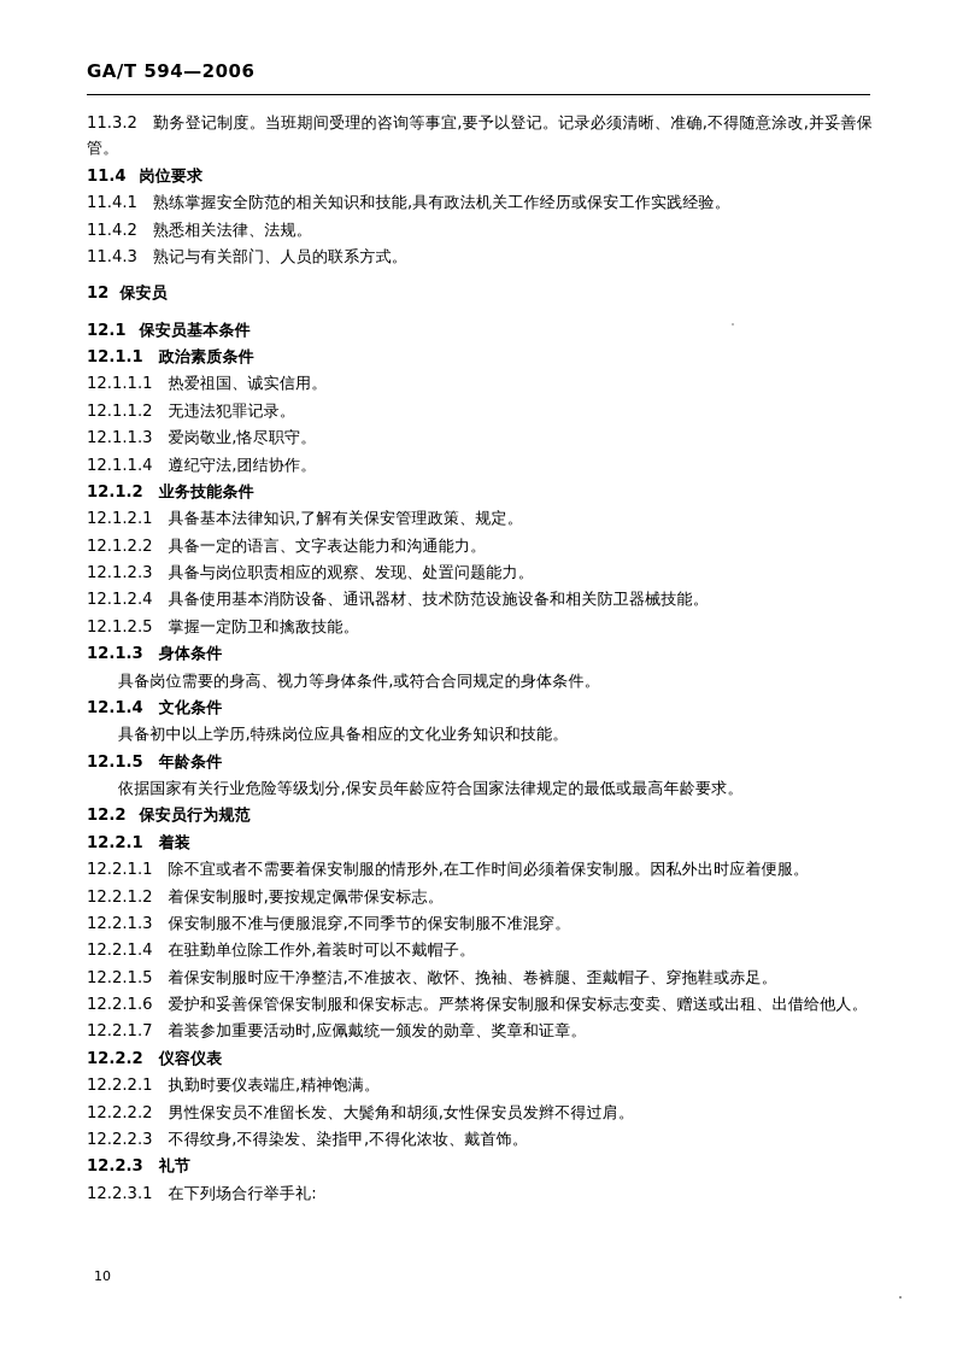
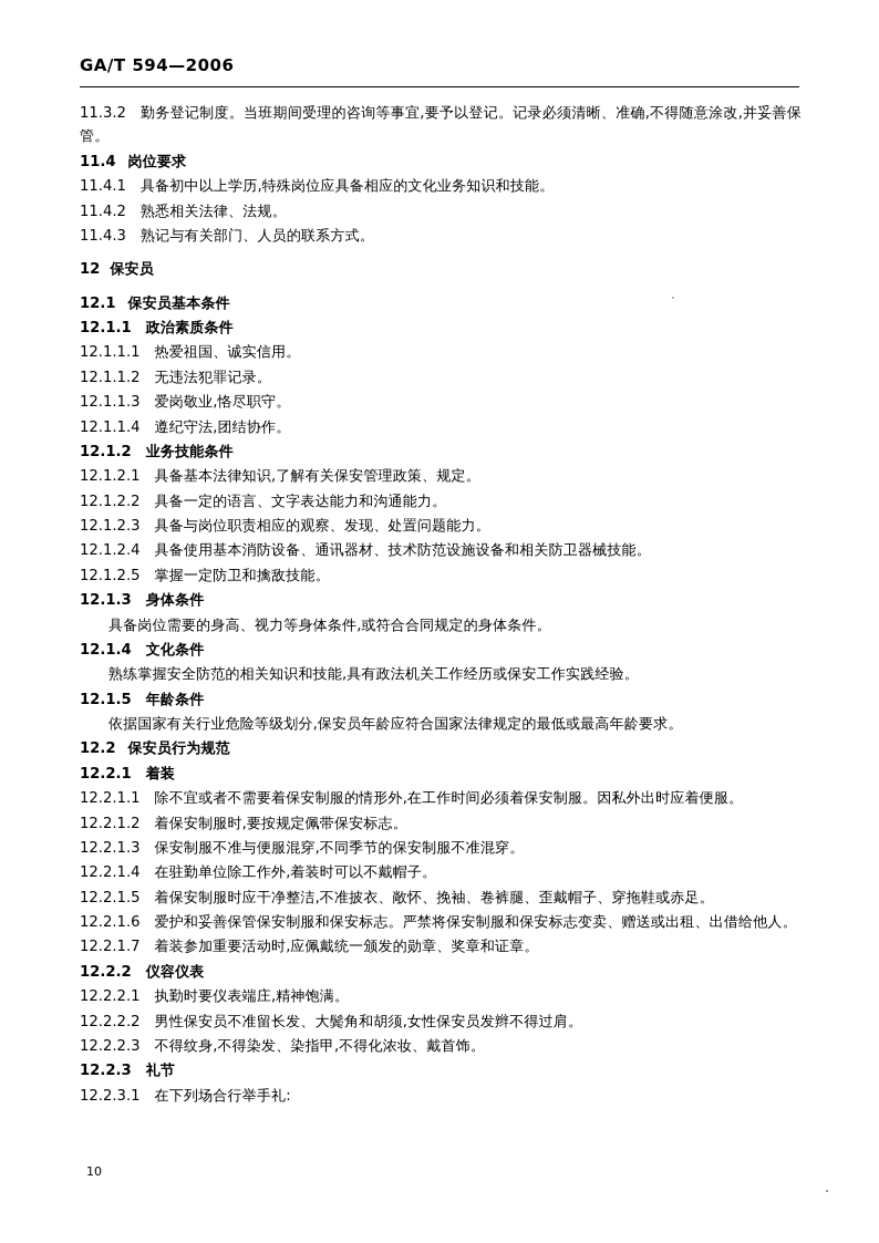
  GA/T 594—2006
  11.3.2 勤务登记制度。当班期间受理的咨询等事宜,要予以登记。记录必须清晰、准确,不得随意涂改,并妥善保管。
  11.4 岗位要求
- 11.4.1 熟练掌握安全防范的相关知识和技能,具有政法机关工作经历或保安工作实践经验。
+ 11.4.1 具备初中以上学历,特殊岗位应具备相应的文化业务知识和技能。
  11.4.2 熟悉相关法律、法规。
  11.4.3 熟记与有关部门、人员的联系方式。
  12 保安员
  12.1 保安员基本条件
  12.1.1 政治素质条件
  12.1.1.1 热爱祖国、诚实信用。
  12.1.1.2 无违法犯罪记录。
  12.1.1.3 爱岗敬业,恪尽职守。
  12.1.1.4 遵纪守法,团结协作。
  12.1.2 业务技能条件
  12.1.2.1 具备基本法律知识,了解有关保安管理政策、规定。
  12.1.2.2 具备一定的语言、文字表达能力和沟通能力。
  12.1.2.3 具备与岗位职责相应的观察、发现、处置问题能力。
  12.1.2.4 具备使用基本消防设备、通讯器材、技术防范设施设备和相关防卫器械技能。
  12.1.2.5 掌握一定防卫和擒敌技能。
  12.1.3 身体条件
  具备岗位需要的身高、视力等身体条件,或符合合同规定的身体条件。
  12.1.4 文化条件
- 具备初中以上学历,特殊岗位应具备相应的文化业务知识和技能。
+ 熟练掌握安全防范的相关知识和技能,具有政法机关工作经历或保安工作实践经验。
  12.1.5 年龄条件
  依据国家有关行业危险等级划分,保安员年龄应符合国家法律规定的最低或最高年龄要求。
  12.2 保安员行为规范
  12.2.1 着装
  12.2.1.1 除不宜或者不需要着保安制服的情形外,在工作时间必须着保安制服。因私外出时应着便服。
  12.2.1.2 着保安制服时,要按规定佩带保安标志。
  12.2.1.3 保安制服不准与便服混穿,不同季节的保安制服不准混穿。
  12.2.1.4 在驻勤单位除工作外,着装时可以不戴帽子。
  12.2.1.5 着保安制服时应干净整洁,不准披衣、敞怀、挽袖、卷裤腿、歪戴帽子、穿拖鞋或赤足。
  12.2.1.6 爱护和妥善保管保安制服和保安标志。严禁将保安制服和保安标志变卖、赠送或出租、出借给他人。
  12.2.1.7 着装参加重要活动时,应佩戴统一颁发的勋章、奖章和证章。
  12.2.2 仪容仪表
  12.2.2.1 执勤时要仪表端庄,精神饱满。
  12.2.2.2 男性保安员不准留长发、大鬓角和胡须,女性保安员发辫不得过肩。
  12.2.2.3 不得纹身,不得染发、染指甲,不得化浓妆、戴首饰。
  12.2.3 礼节
  12.2.3.1 在下列场合行举手礼:
  10
